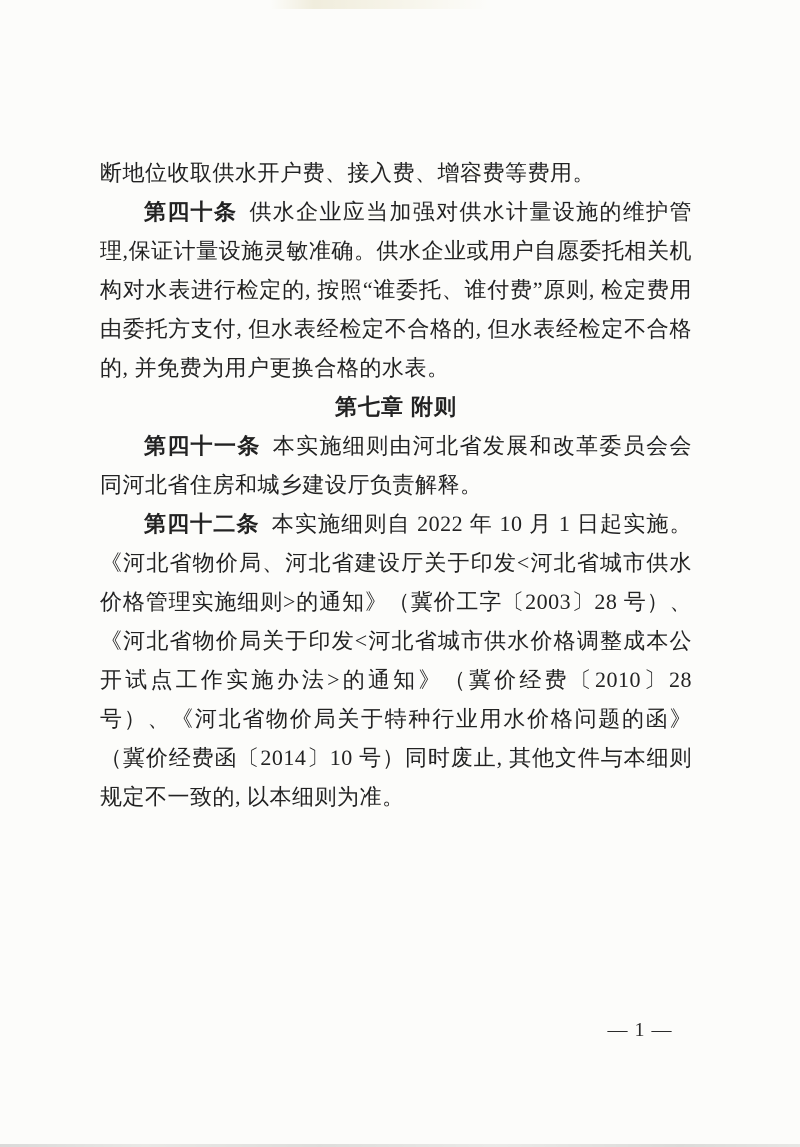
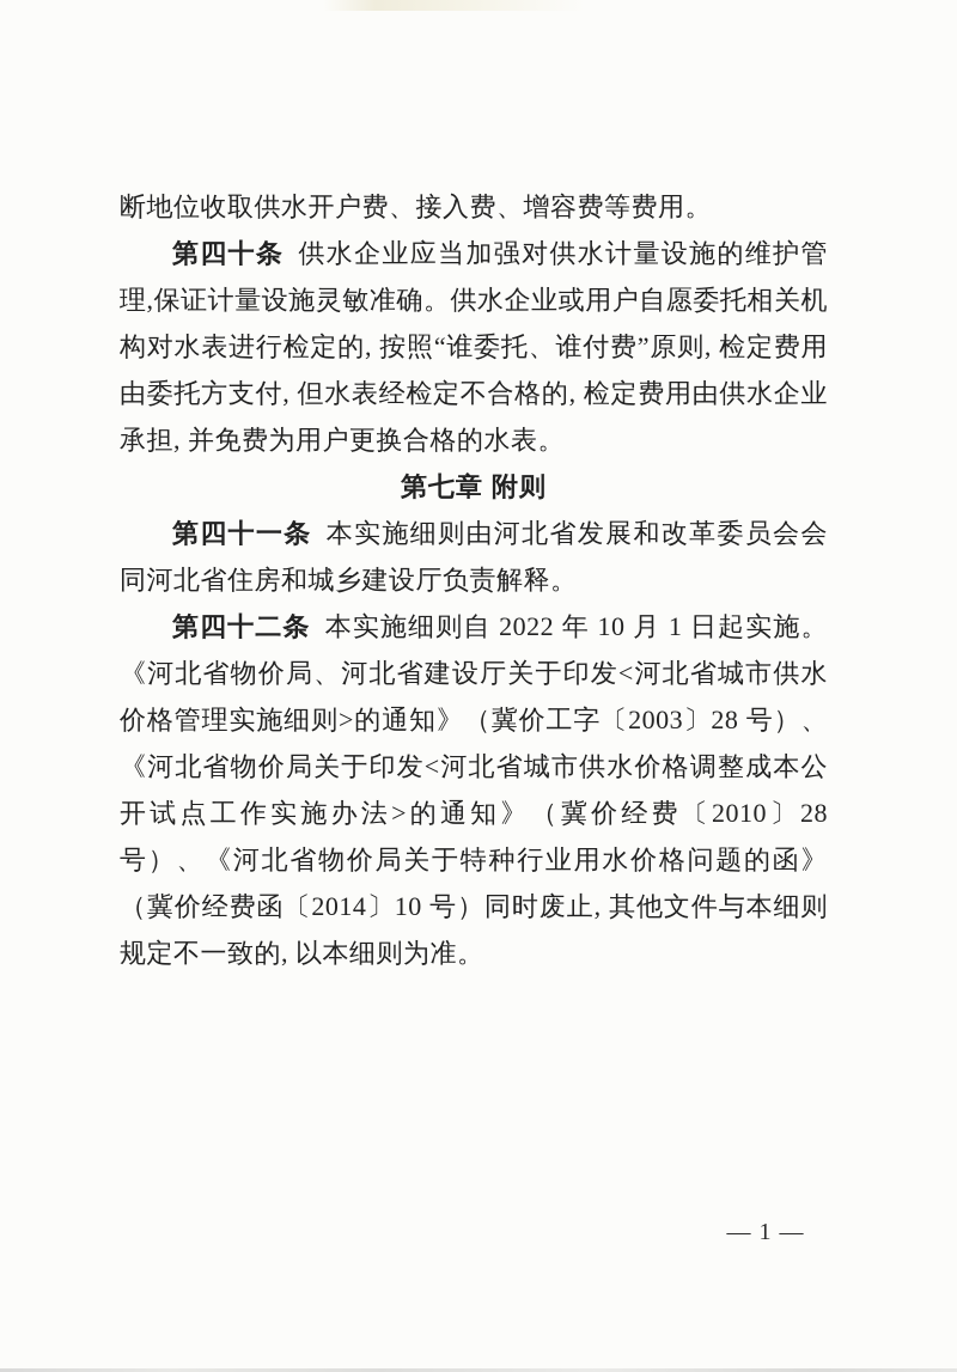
  断地位收取供水开户费、接入费、增容费等费用。
- 第四十条 供水企业应当加强对供水计量设施的维护管理,保证计量设施灵敏准确。供水企业或用户自愿委托相关机构对水表进行检定的, 按照“谁委托、谁付费”原则, 检定费用由委托方支付, 但水表经检定不合格的, 但水表经检定不合格的, 并免费为用户更换合格的水表。
+ 第四十条 供水企业应当加强对供水计量设施的维护管理,保证计量设施灵敏准确。供水企业或用户自愿委托相关机构对水表进行检定的, 按照“谁委托、谁付费”原则, 检定费用由委托方支付, 但水表经检定不合格的, 检定费用由供水企业承担, 并免费为用户更换合格的水表。
  第七章 附则
  第四十一条 本实施细则由河北省发展和改革委员会会同河北省住房和城乡建设厅负责解释。
  第四十二条 本实施细则自 2022 年 10 月 1 日起实施。《河北省物价局、河北省建设厅关于印发<河北省城市供水价格管理实施细则>的通知》（冀价工字〔2003〕28 号）、《河北省物价局关于印发<河北省城市供水价格调整成本公开试点工作实施办法>的通知》（冀价经费〔2010〕28 号）、《河北省物价局关于特种行业用水价格问题的函》（冀价经费函〔2014〕10 号）同时废止, 其他文件与本细则规定不一致的, 以本细则为准。
  — 1 —
